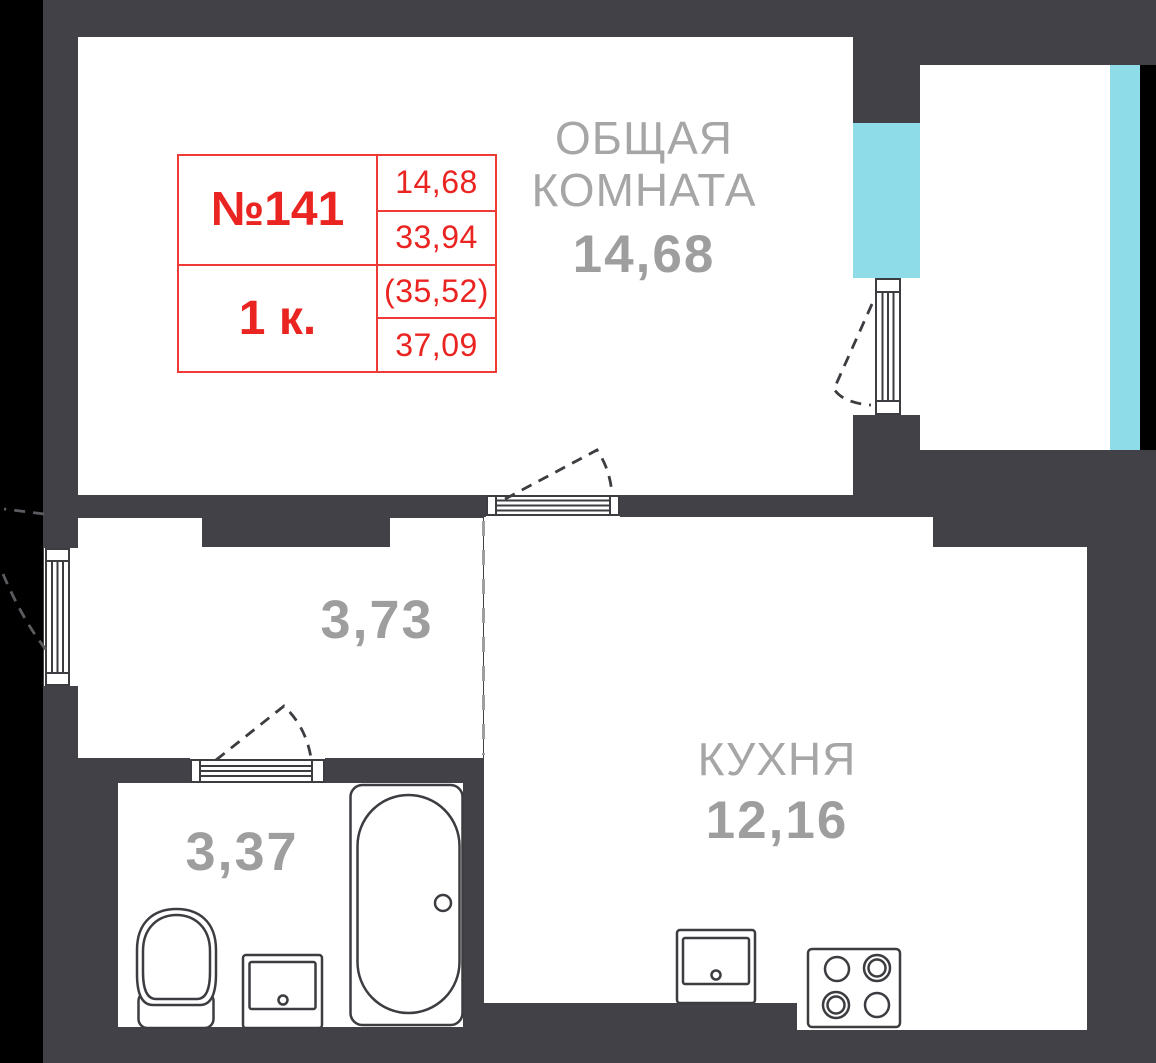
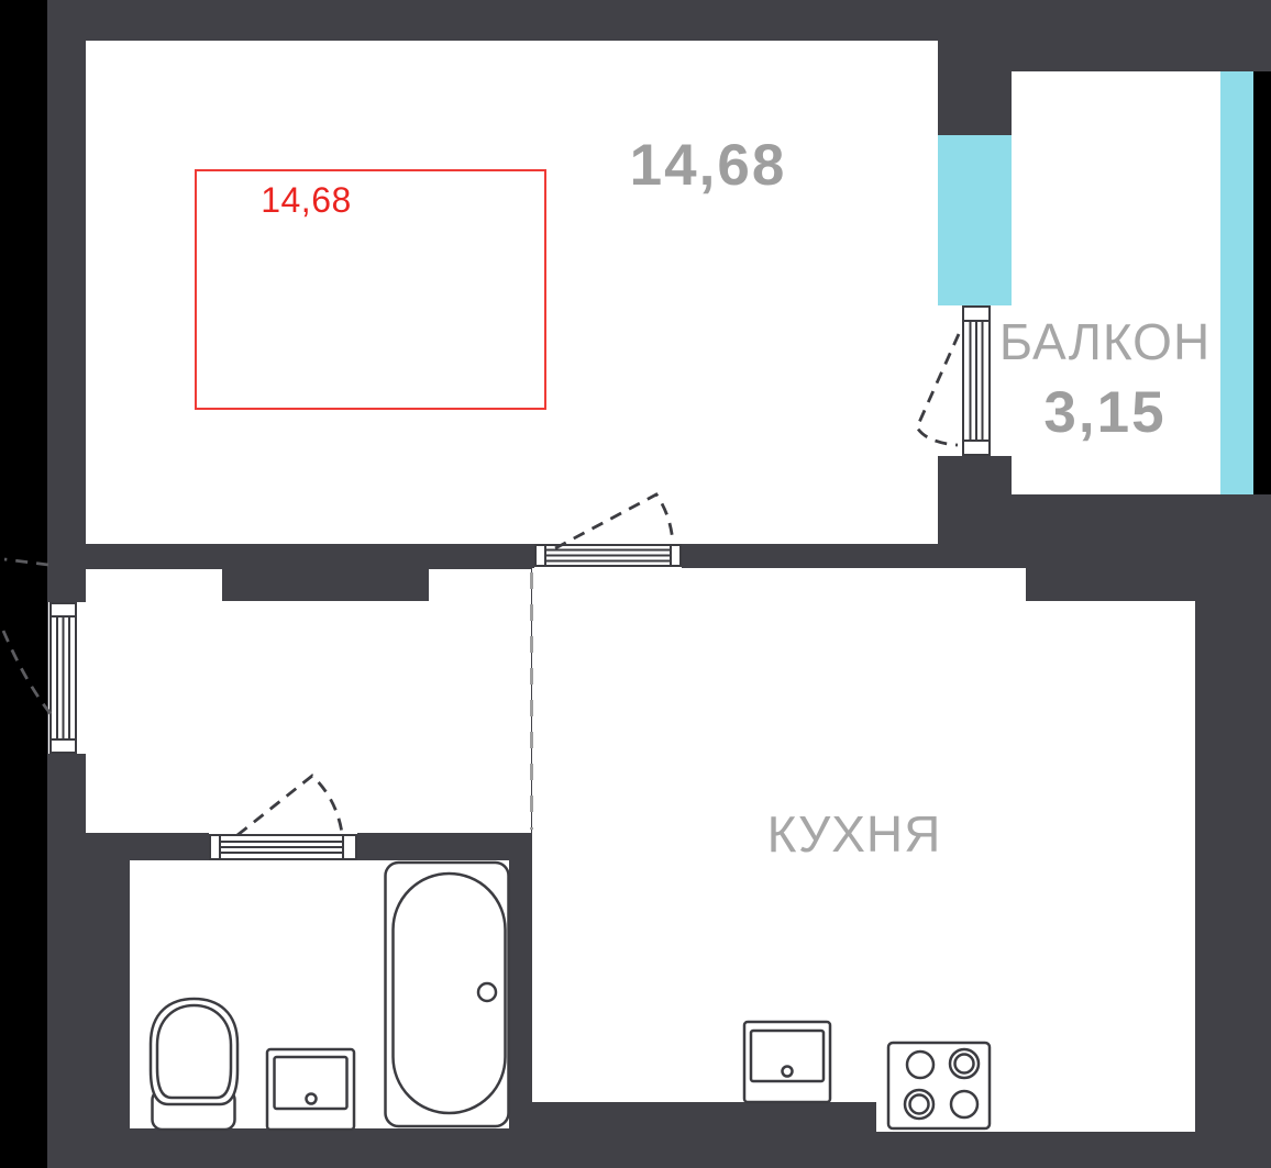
- ОБЩАЯ КОМНАТА
  14,68
+ БАЛКОН
+ 3,15
  КУХНЯ
- 12,16
- 3,73
- 3,37
- №141
  14,68
- 33,94
- 1 к.
- (35,52)
- 37,09
